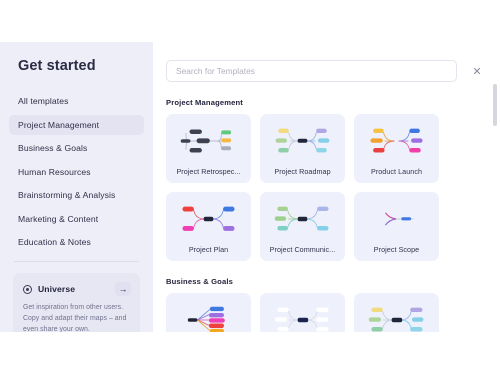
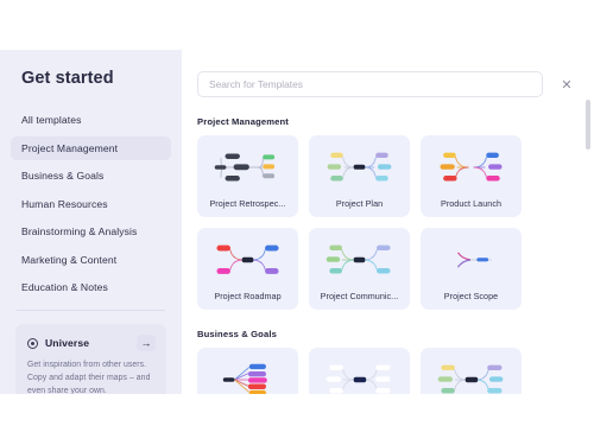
  Get started
  All templates
  Project Management
  Business & Goals
  Human Resources
  Brainstorming & Analysis
  Marketing & Content
  Education & Notes
  Universe
  →
  Search for Templates
  ✕
  Project Management
  Project Retrospec...
- Project Roadmap
+ Project Plan
  Product Launch
- Project Plan
+ Project Roadmap
  Project Communic...
  Project Scope
  Business & Goals
